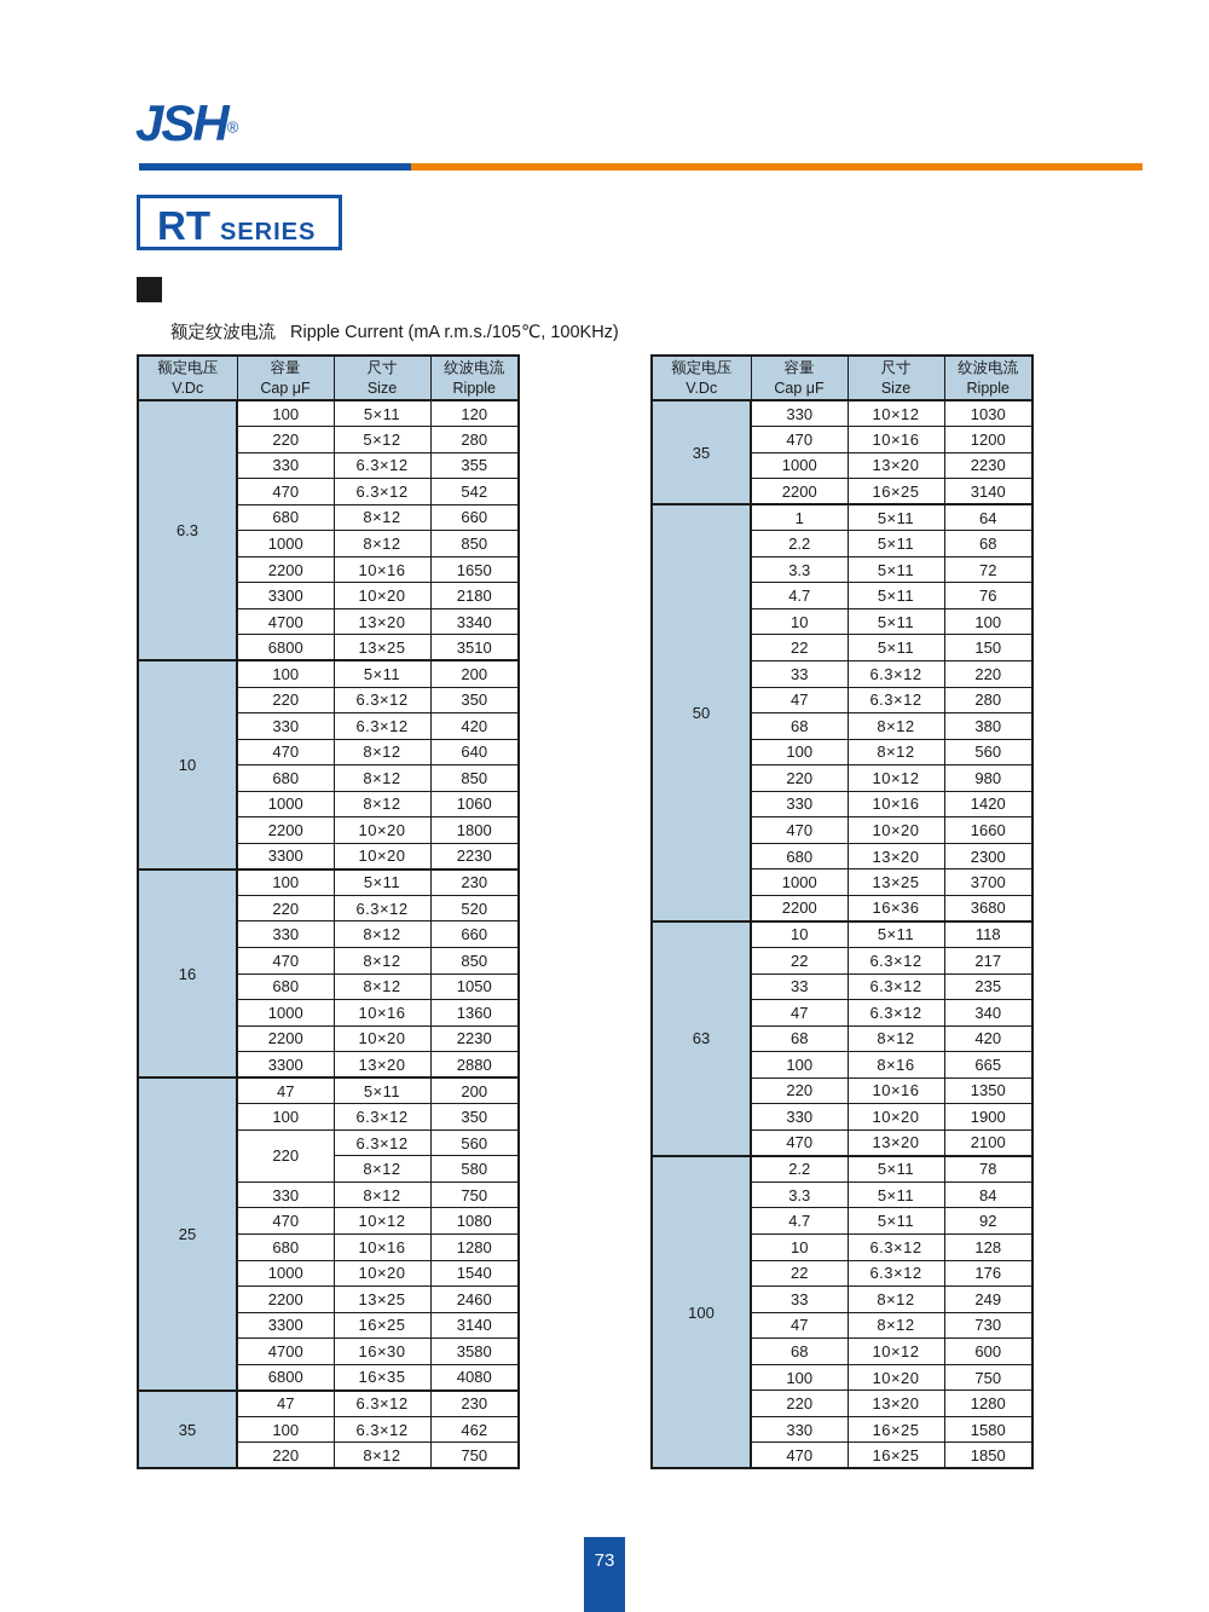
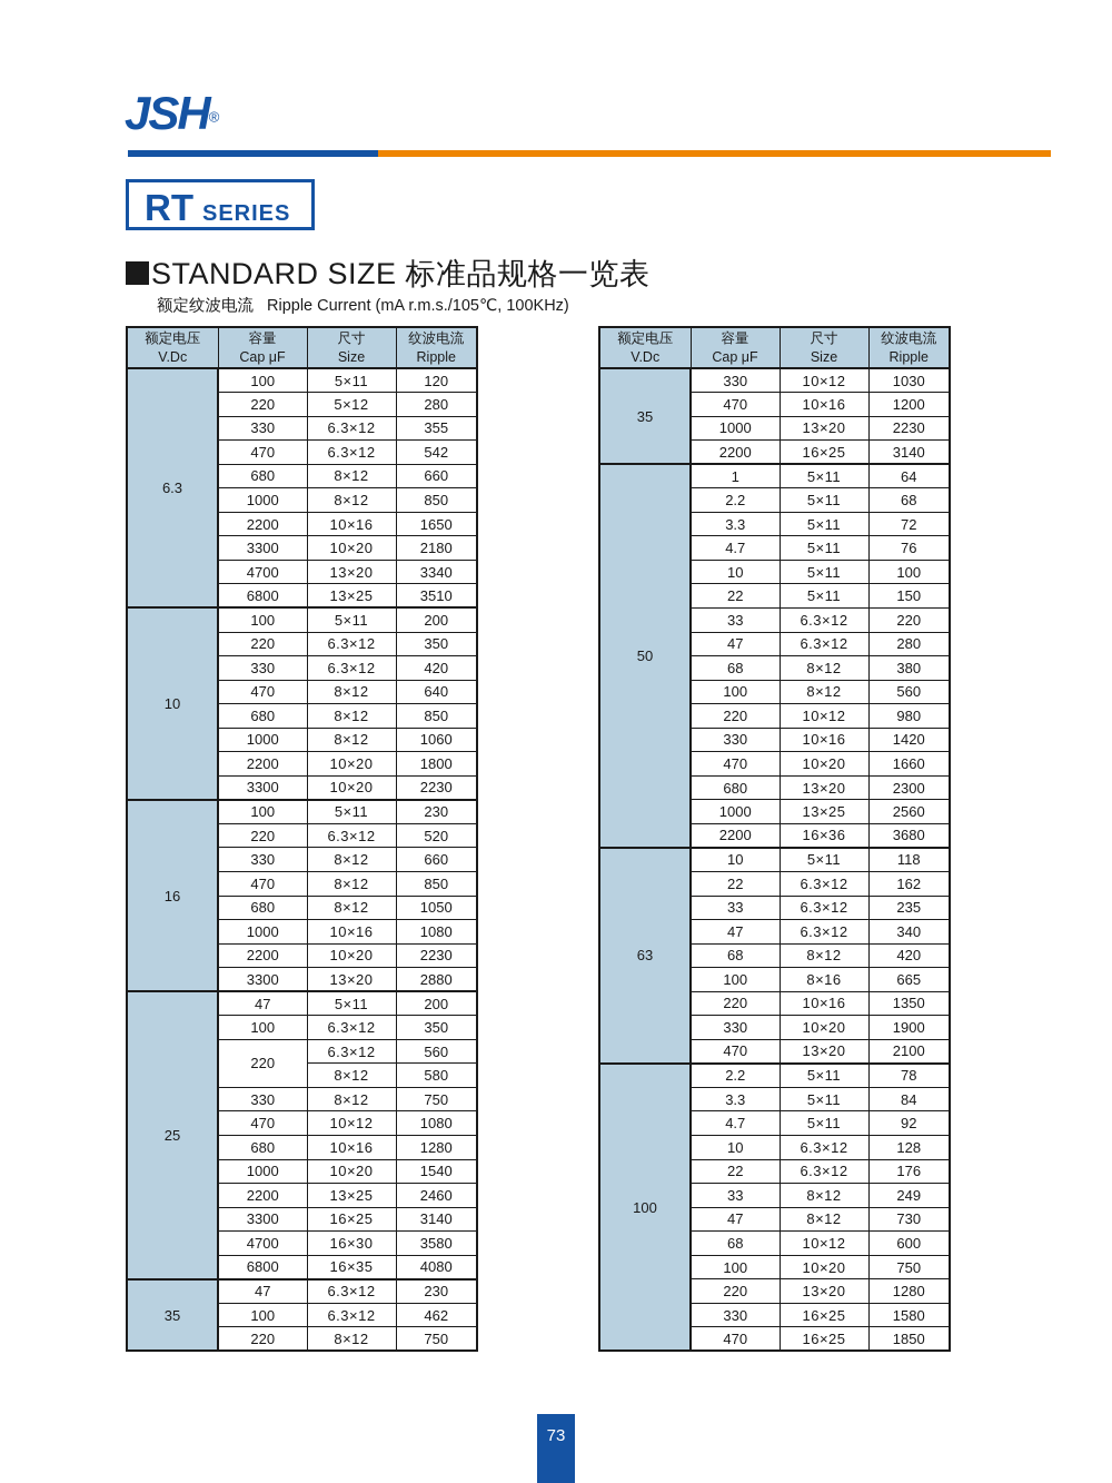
  JSH®
  RT
  SERIES
+ STANDARD SIZE 标准品规格一览表
  额定纹波电流 Ripple Current (mA r.m.s./105℃, 100KHz)
  额定电压V.Dc	容量Cap μF	尺寸Size	纹波电流Ripple
  6.3	100	5×11	120
  220	5×12	280
  330	6.3×12	355
  470	6.3×12	542
  680	8×12	660
  1000	8×12	850
  2200	10×16	1650
  3300	10×20	2180
  4700	13×20	3340
  6800	13×25	3510
  10	100	5×11	200
  220	6.3×12	350
  330	6.3×12	420
  470	8×12	640
  680	8×12	850
  1000	8×12	1060
  2200	10×20	1800
  3300	10×20	2230
  16	100	5×11	230
  220	6.3×12	520
  330	8×12	660
  470	8×12	850
  680	8×12	1050
- 1000	10×16	1360
+ 1000	10×16	1080
  2200	10×20	2230
  3300	13×20	2880
  25	47	5×11	200
  100	6.3×12	350
  220	6.3×12	560
  8×12	580
  330	8×12	750
  470	10×12	1080
  680	10×16	1280
  1000	10×20	1540
  2200	13×25	2460
  3300	16×25	3140
  4700	16×30	3580
  6800	16×35	4080
  35	47	6.3×12	230
  100	6.3×12	462
  220	8×12	750
  额定电压V.Dc	容量Cap μF	尺寸Size	纹波电流Ripple
  35	330	10×12	1030
  470	10×16	1200
  1000	13×20	2230
  2200	16×25	3140
  50	1	5×11	64
  2.2	5×11	68
  3.3	5×11	72
  4.7	5×11	76
  10	5×11	100
  22	5×11	150
  33	6.3×12	220
  47	6.3×12	280
  68	8×12	380
  100	8×12	560
  220	10×12	980
  330	10×16	1420
  470	10×20	1660
  680	13×20	2300
- 1000	13×25	3700
+ 1000	13×25	2560
  2200	16×36	3680
  63	10	5×11	118
- 22	6.3×12	217
+ 22	6.3×12	162
  33	6.3×12	235
  47	6.3×12	340
  68	8×12	420
  100	8×16	665
  220	10×16	1350
  330	10×20	1900
  470	13×20	2100
  100	2.2	5×11	78
  3.3	5×11	84
  4.7	5×11	92
  10	6.3×12	128
  22	6.3×12	176
  33	8×12	249
  47	8×12	730
  68	10×12	600
  100	10×20	750
  220	13×20	1280
  330	16×25	1580
  470	16×25	1850
  73
